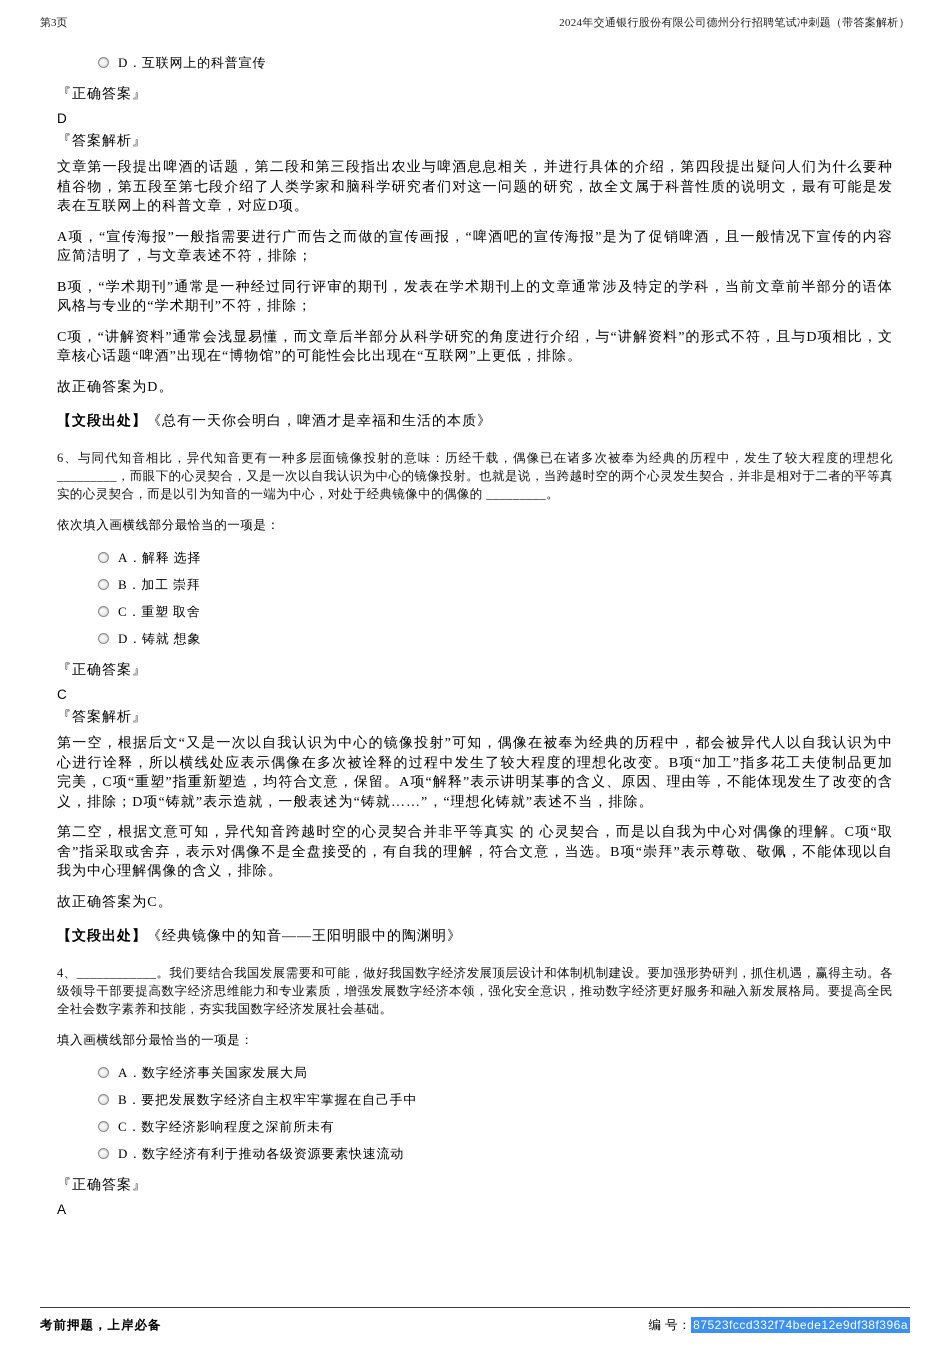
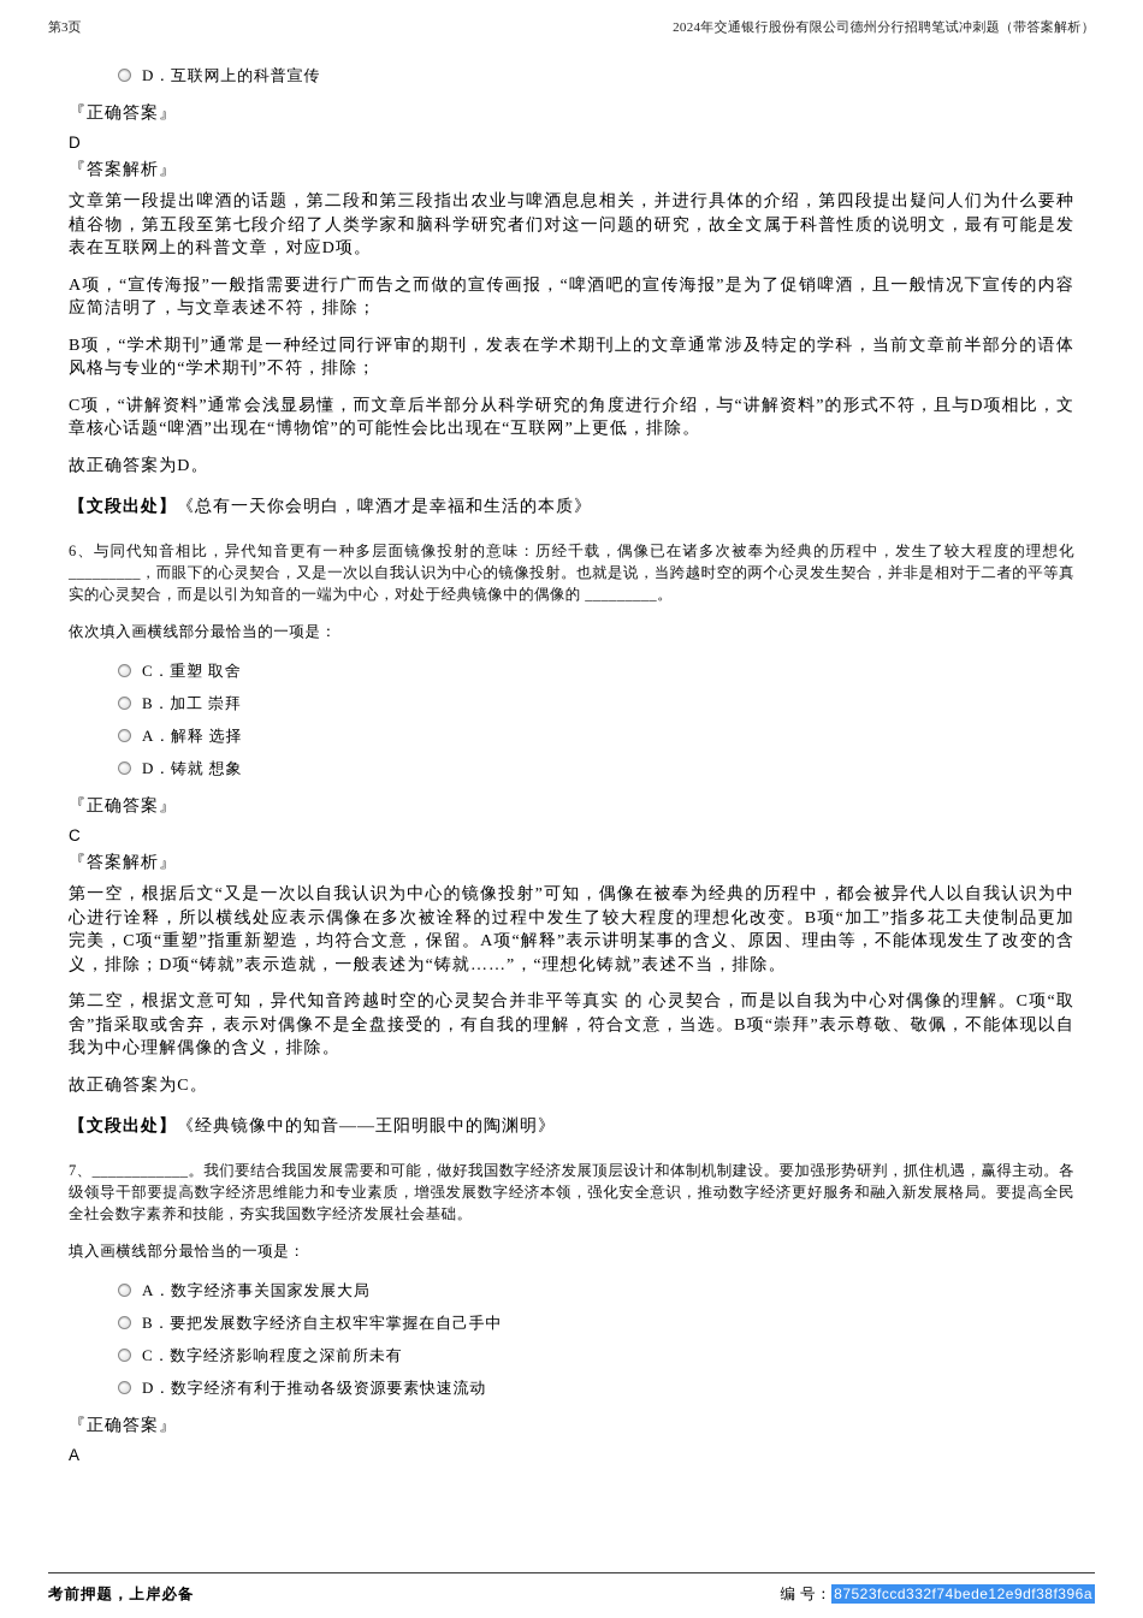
  第3页
  2024年交通银行股份有限公司德州分行招聘笔试冲刺题（带答案解析）
  D．互联网上的科普宣传
  『正确答案』
  D
  『答案解析』
  文章第一段提出啤酒的话题，第二段和第三段指出农业与啤酒息息相关，并进行具体的介绍，第四段提出疑问人们为什么要种植谷物，第五段至第七段介绍了人类学家和脑科学研究者们对这一问题的研究，故全文属于科普性质的说明文，最有可能是发表在互联网上的科普文章，对应D项。
  A项，“宣传海报”一般指需要进行广而告之而做的宣传画报，“啤酒吧的宣传海报”是为了促销啤酒，且一般情况下宣传的内容应简洁明了，与文章表述不符，排除；
  B项，“学术期刊”通常是一种经过同行评审的期刊，发表在学术期刊上的文章通常涉及特定的学科，当前文章前半部分的语体风格与专业的“学术期刊”不符，排除；
  C项，“讲解资料”通常会浅显易懂，而文章后半部分从科学研究的角度进行介绍，与“讲解资料”的形式不符，且与D项相比，文章核心话题“啤酒”出现在“博物馆”的可能性会比出现在“互联网”上更低，排除。
  故正确答案为D。
  【文段出处】《总有一天你会明白，啤酒才是幸福和生活的本质》
  6、与同代知音相比，异代知音更有一种多层面镜像投射的意味：历经千载，偶像已在诸多次被奉为经典的历程中，发生了较大程度的理想化_________，而眼下的心灵契合，又是一次以自我认识为中心的镜像投射。也就是说，当跨越时空的两个心灵发生契合，并非是相对于二者的平等真实的心灵契合，而是以引为知音的一端为中心，对处于经典镜像中的偶像的 _________。
  依次填入画横线部分最恰当的一项是：
- A．解释 选择
+ C．重塑 取舍
  B．加工 崇拜
- C．重塑 取舍
+ A．解释 选择
  D．铸就 想象
  『正确答案』
  C
  『答案解析』
  第一空，根据后文“又是一次以自我认识为中心的镜像投射”可知，偶像在被奉为经典的历程中，都会被异代人以自我认识为中心进行诠释，所以横线处应表示偶像在多次被诠释的过程中发生了较大程度的理想化改变。B项“加工”指多花工夫使制品更加完美，C项“重塑”指重新塑造，均符合文意，保留。A项“解释”表示讲明某事的含义、原因、理由等，不能体现发生了改变的含义，排除；D项“铸就”表示造就，一般表述为“铸就……”，“理想化铸就”表述不当，排除。
  第二空，根据文意可知，异代知音跨越时空的心灵契合并非平等真实 的 心灵契合，而是以自我为中心对偶像的理解。C项“取舍”指采取或舍弃，表示对偶像不是全盘接受的，有自我的理解，符合文意，当选。B项“崇拜”表示尊敬、敬佩，不能体现以自我为中心理解偶像的含义，排除。
  故正确答案为C。
  【文段出处】《经典镜像中的知音——王阳明眼中的陶渊明》
- 4、____________。我们要结合我国发展需要和可能，做好我国数字经济发展顶层设计和体制机制建设。要加强形势研判，抓住机遇，赢得主动。各级领导干部要提高数字经济思维能力和专业素质，增强发展数字经济本领，强化安全意识，推动数字经济更好服务和融入新发展格局。要提高全民全社会数字素养和技能，夯实我国数字经济发展社会基础。
+ 7、____________。我们要结合我国发展需要和可能，做好我国数字经济发展顶层设计和体制机制建设。要加强形势研判，抓住机遇，赢得主动。各级领导干部要提高数字经济思维能力和专业素质，增强发展数字经济本领，强化安全意识，推动数字经济更好服务和融入新发展格局。要提高全民全社会数字素养和技能，夯实我国数字经济发展社会基础。
  填入画横线部分最恰当的一项是：
  A．数字经济事关国家发展大局
  B．要把发展数字经济自主权牢牢掌握在自己手中
  C．数字经济影响程度之深前所未有
  D．数字经济有利于推动各级资源要素快速流动
  『正确答案』
  A
  考前押题，上岸必备
  编 号： 87523fccd332f74bede12e9df38f396a
